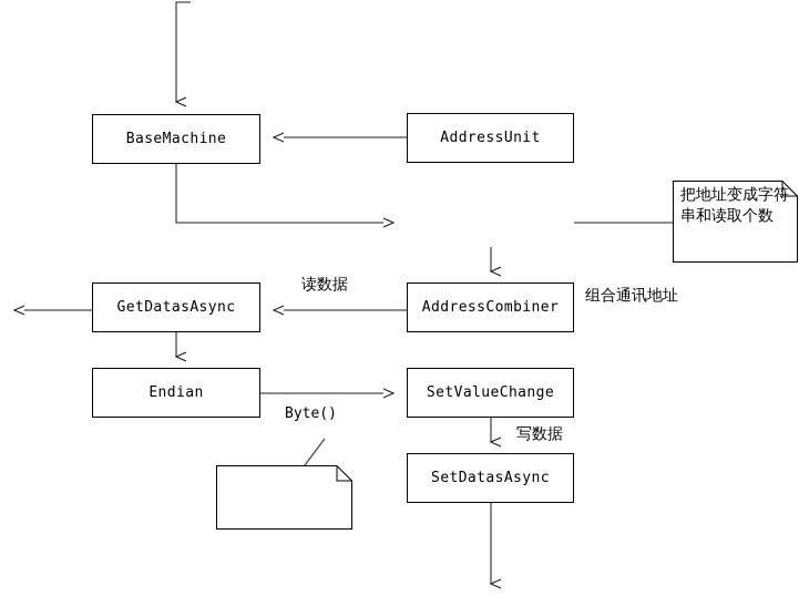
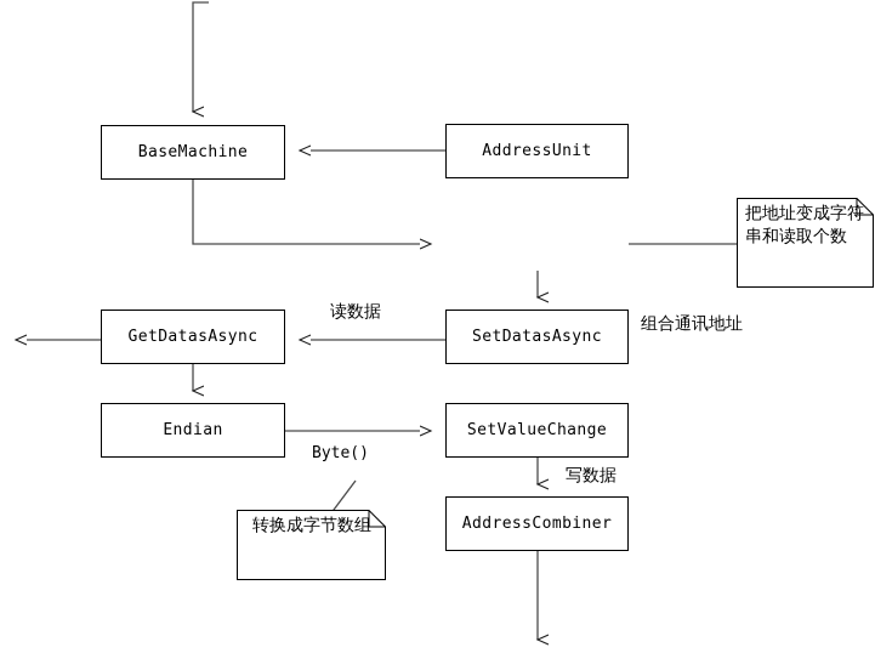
  BaseMachine
  AddressUnit
  GetDatasAsync
- AddressCombiner
+ SetDatasAsync
  Endian
  SetValueChange
- SetDatasAsync
+ AddressCombiner
  把地址变成字符串和读取个数
+ 转换成字节数组
  读数据
  组合通讯地址
  Byte()
  写数据
